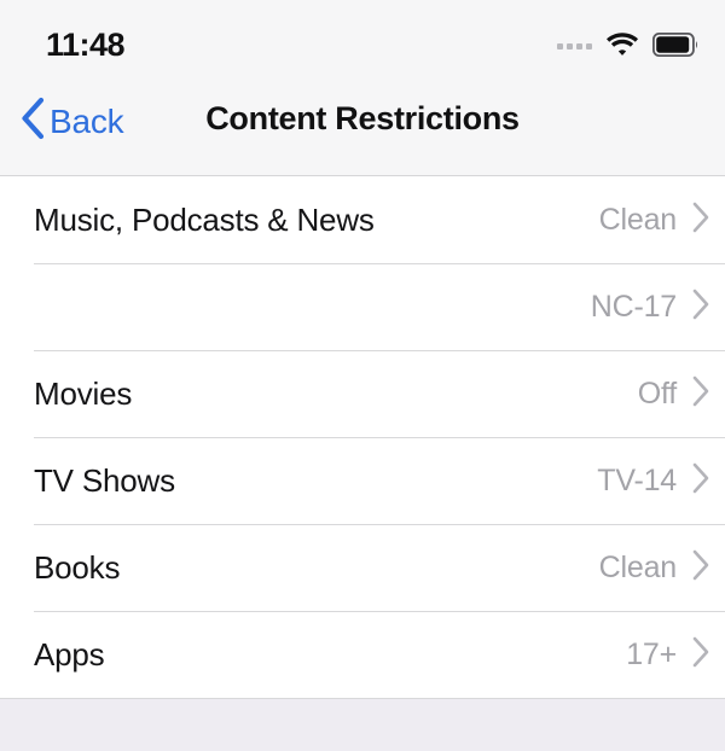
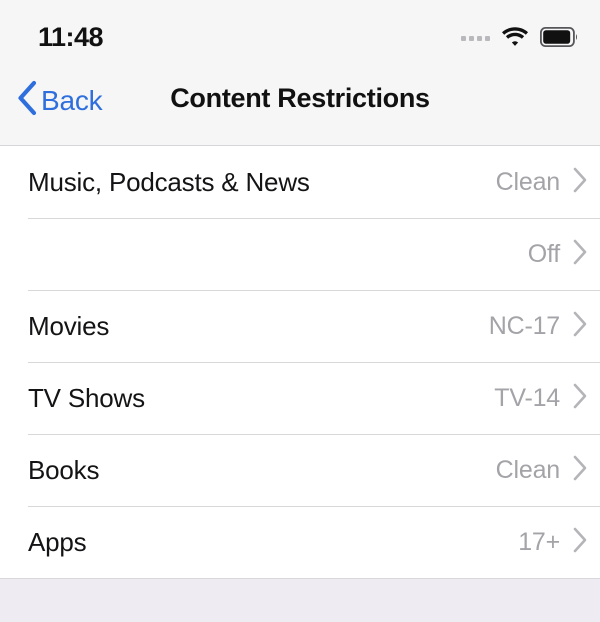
  11:48
  Back
  Content Restrictions
  Music, Podcasts & News
  Clean
- NC-17
+ Off
  Movies
- Off
+ NC-17
  TV Shows
  TV-14
  Books
  Clean
  Apps
  17+
